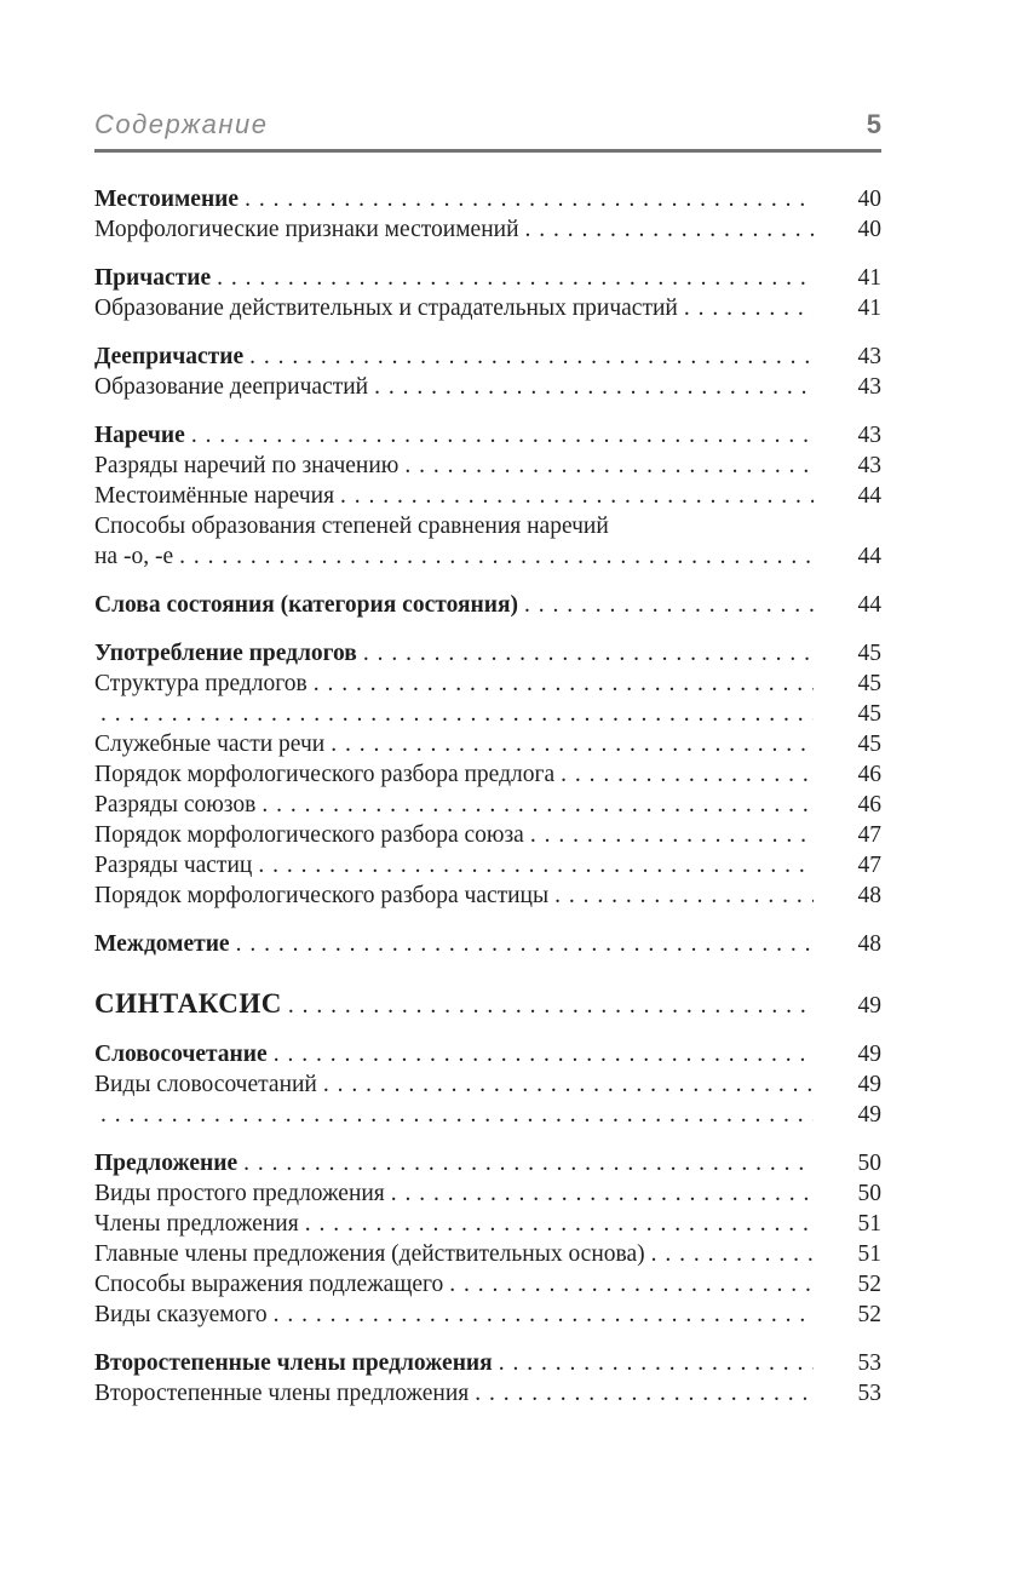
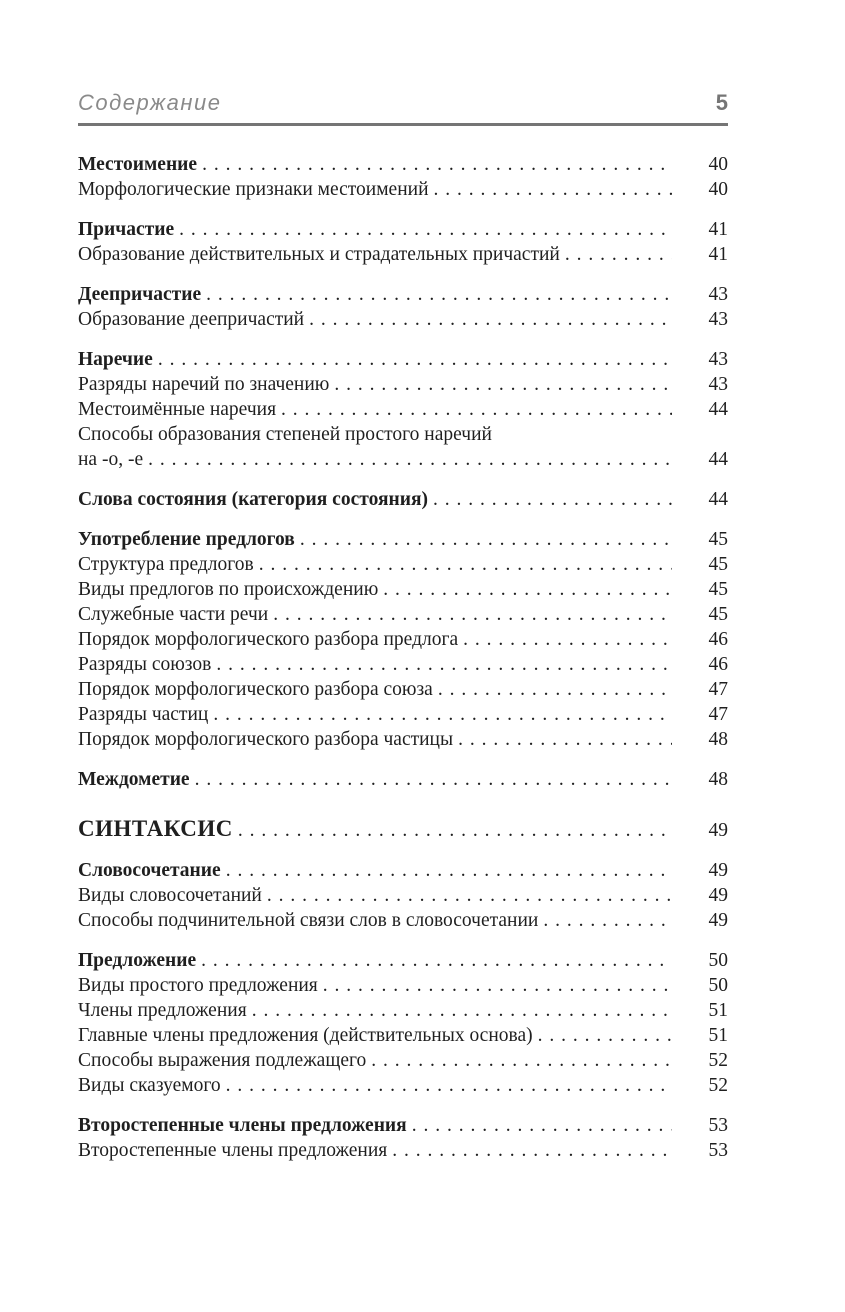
  Содержание
  5
  Местоимение
  40
  Морфологические признаки местоимений
  40
  Причастие
  41
  Образование действительных и страдательных причастий
  41
  Деепричастие
  43
  Образование деепричастий
  43
  Наречие
  43
  Разряды наречий по значению
  43
  Местоимённые наречия
  44
- Способы образования степеней сравнения наречий
+ Способы образования степеней простого наречий
  на -о, -е
  44
  Слова состояния (категория состояния)
  44
  Употребление предлогов
  45
  Структура предлогов
  45
+ Виды предлогов по происхождению
  45
  Служебные части речи
  45
  Порядок морфологического разбора предлога
  46
  Разряды союзов
  46
  Порядок морфологического разбора союза
  47
  Разряды частиц
  47
  Порядок морфологического разбора частицы
  48
  Междометие
  48
  СИНТАКСИС
  49
  Словосочетание
  49
  Виды словосочетаний
  49
+ Способы подчинительной связи слов в словосочетании
  49
  Предложение
  50
  Виды простого предложения
  50
  Члены предложения
  51
  Главные члены предложения (действительных основа)
  51
  Способы выражения подлежащего
  52
  Виды сказуемого
  52
  Второстепенные члены предложения
  53
  Второстепенные члены предложения
  53
